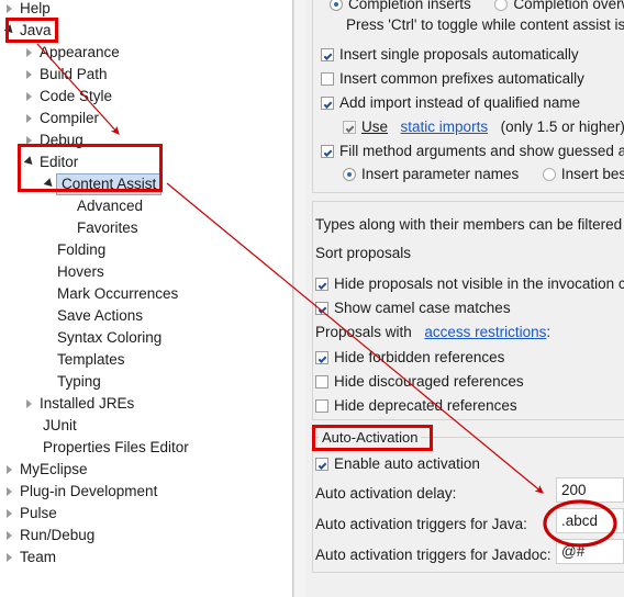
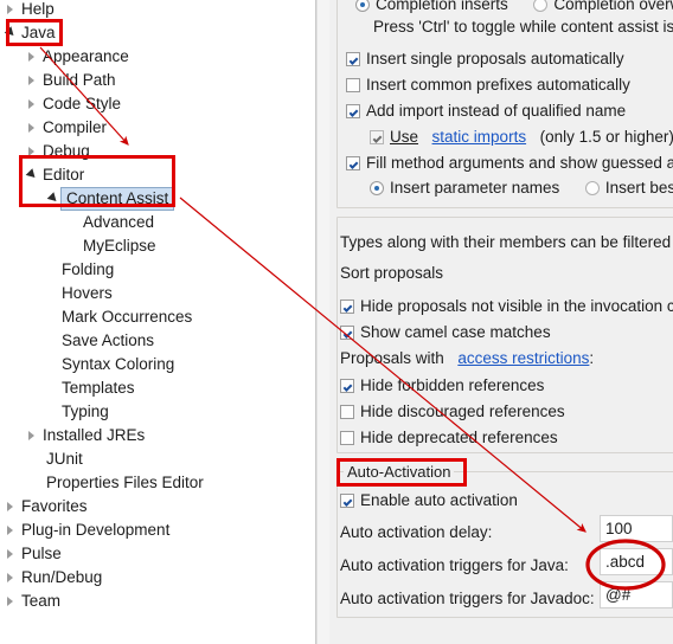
  Help
  Java
  ppearance
  Build Path
  Codetyle
  Compiler
  Debug
  Editor
  Content Assist
  Advanced
- Favorites
+ MyEclipse
  Folding
  Hovers
  Mark Occurrences
  Save Actions
  Syntax Coloring
  Templates
  Typing
  Installed JREs
  JUnit
  Properties Files Editor
- MyEclipse
+ Favorites
  Plug-in Development
  Pulse
  Run/Debug
  Team
  Completion inserts Completion over
  Press 'Ctrl' to toggle while content assist is
  Insert single proposals automatically
  Insert common prefixes automatically
  Add import instead of qualified name
  Use static imports (only 1.5 or higher)
  Fill method arguments and show guessed a
  Insert parameter names Insert bes
  Types along with their members can be filtered
  Sort proposals
  Hide proposals not visible in the invocation c
  Show camel case matches
  Proposals with access restrictions:
  Hide forbidden references
  Hide discoraged references
  Hide deprecated references
  Auto-Activation
  Enable auto activation
  Auto activation delay:
- 200
+ 100
  Auto activation triggers for Java:
  .abcd
  Auto activation triggers for Javadoc:
  @#
